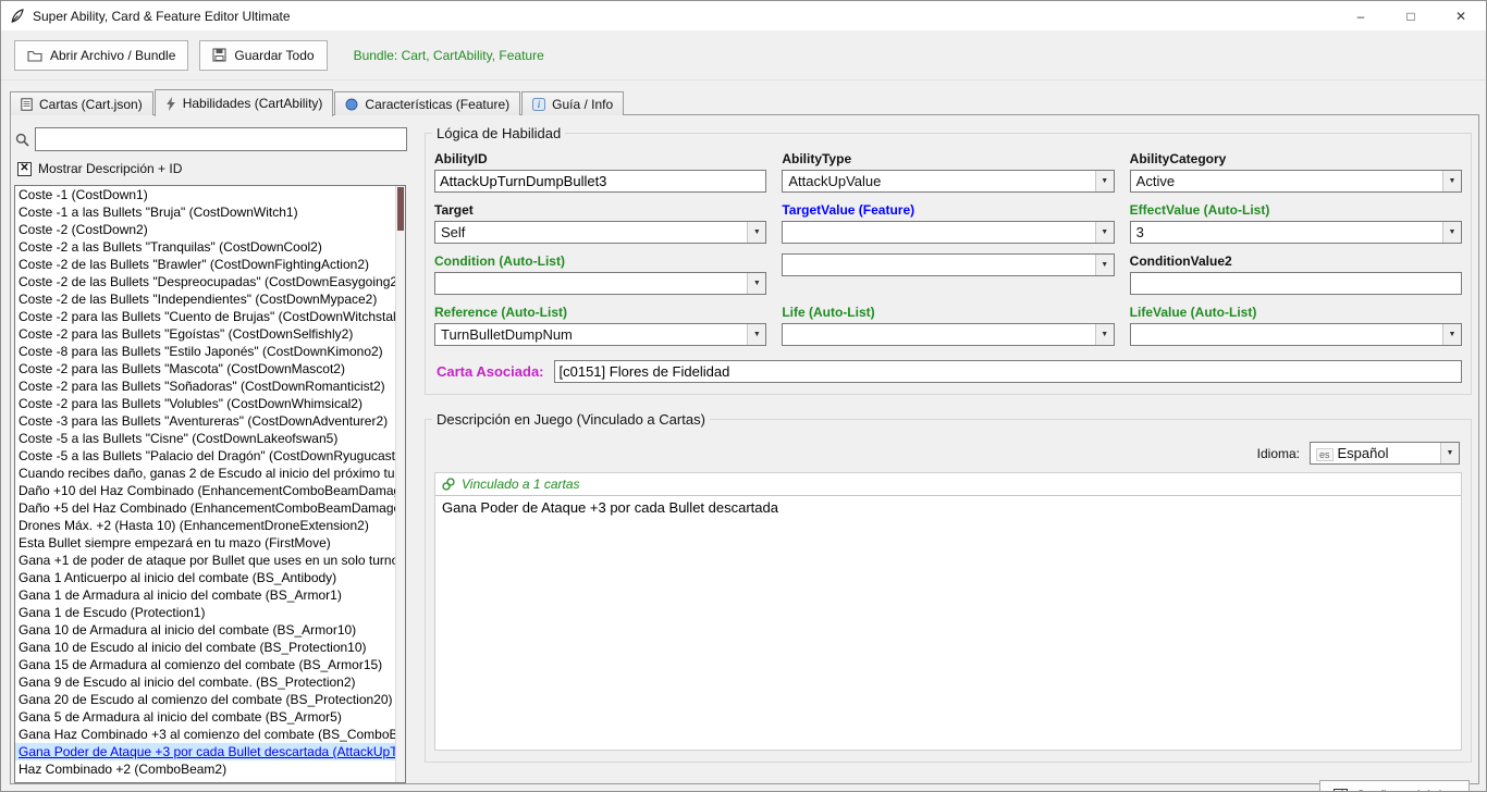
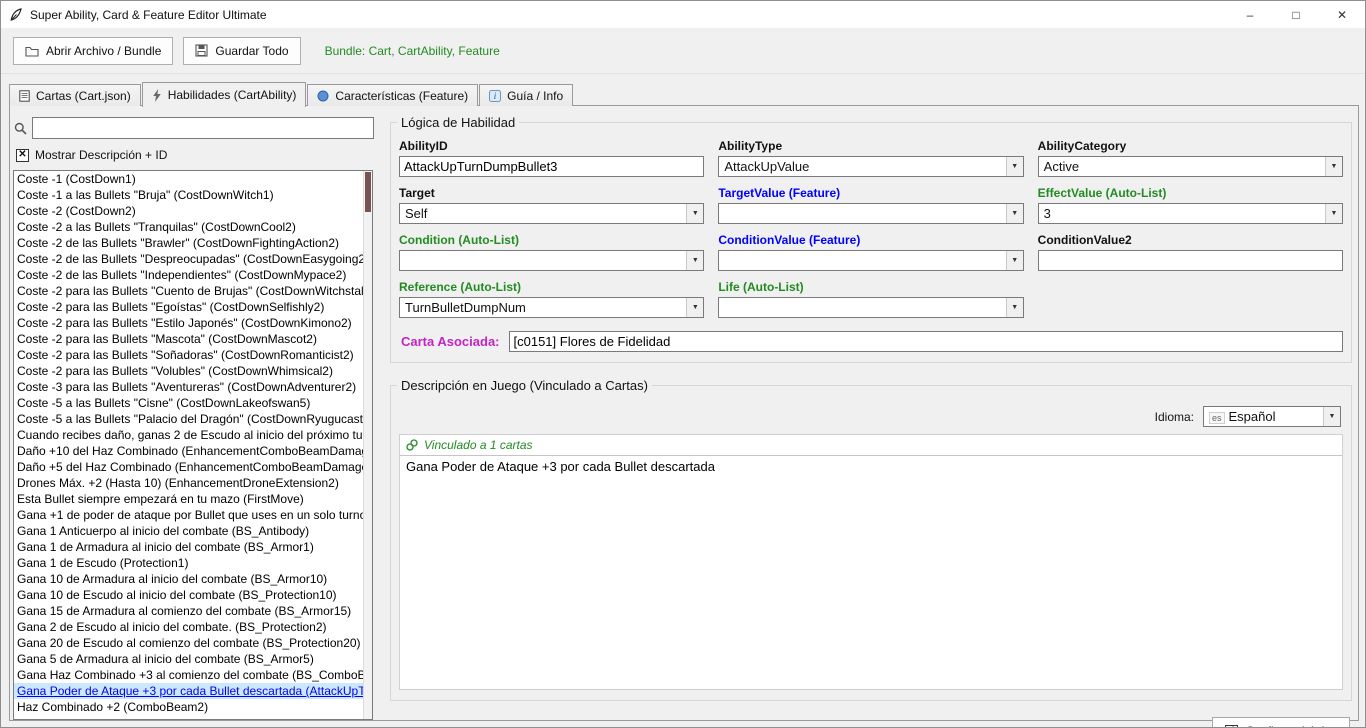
  Super Ability, Card & Feature Editor Ultimate
  –
  □
  ✕
  Abrir Archivo / Bundle
  Guardar Todo
  Bundle: Cart, CartAbility, Feature
  Cartas (Cart.json)
  Habilidades (CartAbility)
  Características (Feature)
  i
  Guía / Info
  ✕
  Mostrar Descripción + ID
  Coste -1 (CostDown1)
  Coste -1 a las Bullets "Bruja" (CostDownWitch1)
  Coste -2 (CostDown2)
  Coste -2 a las Bullets "Tranquilas" (CostDownCool2)
  Coste -2 de las Bullets "Brawler" (CostDownFightingAction2)
  Coste -2 de las Bullets "Despreocupadas" (CostDownEasygoing2
  Coste -2 de las Bullets "Independientes" (CostDownMypace2)
  Coste -2 para las Bullets "Cuento de Brujas" (CostDownWitchsta
  Coste -2 para las Bullets "Egoístas" (CostDownSelfishly2)
- Coste -8 para las Bullets "Estilo Japonés" (CostDownKimono2)
+ Coste -2 para las Bullets "Estilo Japonés" (CostDownKimono2)
  Coste -2 para las Bullets "Mascota" (CostDownMascot2)
  Coste -2 para las Bullets "Soñadoras" (CostDownRomanticist2)
  Coste -2 para las Bullets "Volubles" (CostDownWhimsical2)
  Coste -3 para las Bullets "Aventureras" (CostDownAdventurer2)
  Coste -5 a las Bullets "Cisne" (CostDownLakeofswan5)
  Coste -5 a las Bullets "Palacio del Dragón" (CostDownRyugucast
  Cuando recibes daño, ganas 2 de Escudo al inicio del próximo tu
  Daño +10 del Haz Combinado (EnhancementComboBeamDama
  Daño +5 del Haz Combinado (EnhancementComboBeamDamag
  Drones Máx. +2 (Hasta 10) (EnhancementDroneExtension2)
  Esta Bullet siempre empezará en tu mazo (FirstMove)
  Gana +1 de poder de ataque por Bullet que uses en un solo turn
  Gana 1 Anticuerpo al inicio del combate (BS_Antibody)
  Gana 1 de Armadura al inicio del combate (BS_Armor1)
  Gana 1 de Escudo (Protection1)
  Gana 10 de Armadura al inicio del combate (BS_Armor10)
  Gana 10 de Escudo al inicio del combate (BS_Protection10)
  Gana 15 de Armadura al comienzo del combate (BS_Armor15)
- Gana 9 de Escudo al inicio del combate. (BS_Protection2)
+ Gana 2 de Escudo al inicio del combate. (BS_Protection2)
  Gana 20 de Escudo al comienzo del combate (BS_Protection20)
  Gana 5 de Armadura al inicio del combate (BS_Armor5)
  Gana Haz Combinado +3 al comienzo del combate (BS_ComboB
  Gana Poder de Ataque +3 por cada Bullet descartada (AttackUpT
  Haz Combinado +2 (ComboBeam2)
  Lógica de Habilidad
  AbilityID
  AttackUpTurnDumpBullet3
  AbilityType
  AttackUpValue
  AbilityCategory
  Active
  Target
  Self
  TargetValue (Feature)
  EffectValue (Auto-List)
  3
  Condition (Auto-List)
+ ConditionValue (Feature)
  ConditionValue2
  Reference (Auto-List)
  TurnBulletDumpNum
  Life (Auto-List)
- LifeValue (Auto-List)
  Carta Asociada:
  [c0151] Flores de Fidelidad
  Descripción en Juego (Vinculado a Cartas)
  Idioma:
  es Español
  Vinculado a 1 cartas
  Gana Poder de Ataque +3 por cada Bullet descartada
